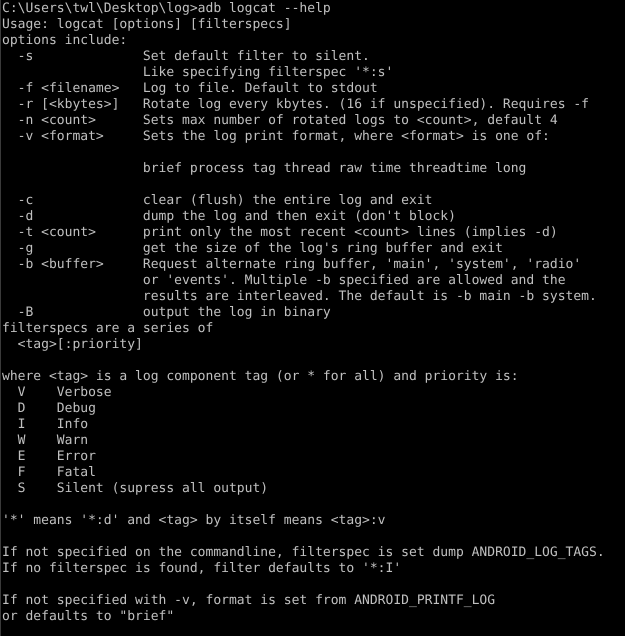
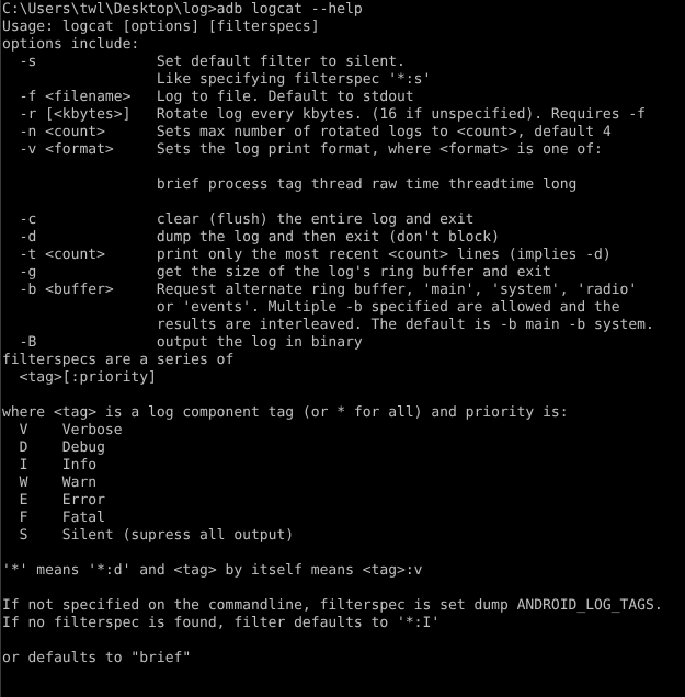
  C:\Users\twl\Desktop\log>adb logcat --help
  Usage: logcat [options] [filterspecs]
  options include:
  -s Set default filter to silent.
  Like specifying filterspec '*:s'
  -f <filename> Log to file. Default to stdout
  -r [<kbytes>] Rotate log every kbytes. (16 if unspecified). Requires -f
  -n <count> Sets max number of rotated logs to <count>, default 4
  -v <format> Sets the log print format, where <format> is one of:
  brief process tag thread raw time threadtime long
  -c clear (flush) the entire log and exit
  -d dump the log and then exit (don't block)
  -t <count> print only the most recent <count> lines (implies -d)
  -g get the size of the log's ring buffer and exit
  -b <buffer> Request alternate ring buffer, 'main', 'system', 'radio'
  or 'events'. Multiple -b specified are allowed and the
  results are interleaved. The default is -b main -b system.
  -B output the log in binary
  filterspecs are a series of
  <tag>[:priority]
  where <tag> is a log component tag (or * for all) and priority is:
  V Verbose
  D Debug
  I Info
  W Warn
  E Error
  F Fatal
  S Silent (supress all output)
  '*' means '*:d' and <tag> by itself means <tag>:v
  If not specified on the commandline, filterspec is set dump ANDROID_LOG_TAGS.
  If no filterspec is found, filter defaults to '*:I'
- If not specified with -v, format is set from ANDROID_PRINTF_LOG
  or defaults to "brief"
